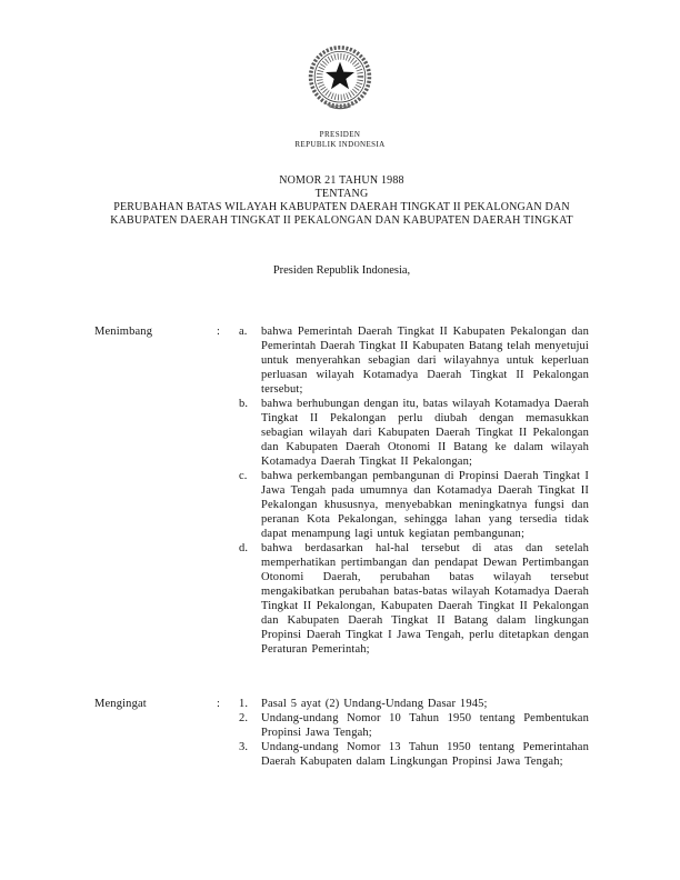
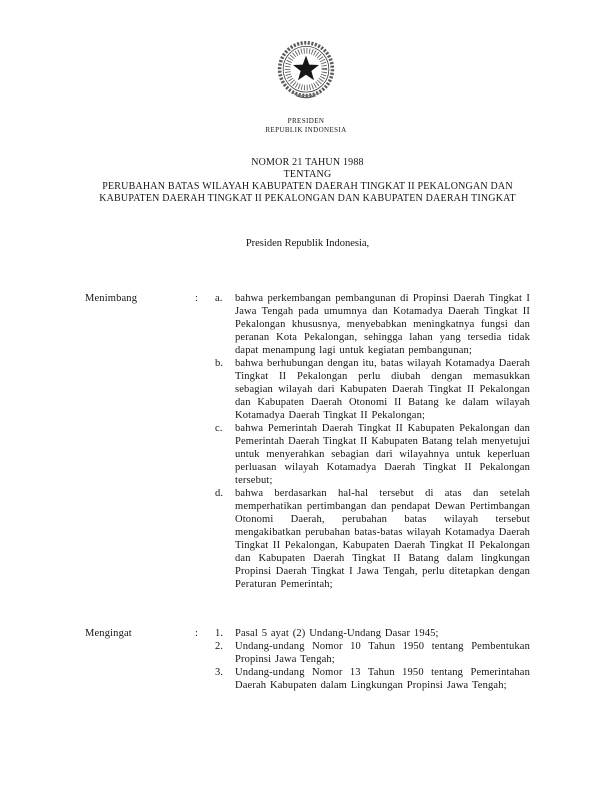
  PRESIDEN
  REPUBLIK INDONESIA
  NOMOR 21 TAHUN 1988
  TENTANG
  PERUBAHAN BATAS WILAYAH KABUPATEN DAERAH TINGKAT II PEKALONGAN DAN
  KABUPATEN DAERAH TINGKAT II PEKALONGAN DAN KABUPATEN DAERAH TINGKAT
  Presiden Republik Indonesia,
  Menimbang
  :
  a.
- bahwa Pemerintah Daerah Tingkat II Kabupaten Pekalongan dan Pemerintah Daerah Tingkat II Kabupaten Batang telah menyetujui untuk menyerahkan sebagian dari wilayahnya untuk keperluan perluasan wilayah Kotamadya Daerah Tingkat II Pekalongan tersebut;
+ bahwa perkembangan pembangunan di Propinsi Daerah Tingkat I Jawa Tengah pada umumnya dan Kotamadya Daerah Tingkat II Pekalongan khususnya, menyebabkan meningkatnya fungsi dan peranan Kota Pekalongan, sehingga lahan yang tersedia tidak dapat menampung lagi untuk kegiatan pembangunan;
  b.
  bahwa berhubungan dengan itu, batas wilayah Kotamadya Daerah Tingkat II Pekalongan perlu diubah dengan memasukkan sebagian wilayah dari Kabupaten Daerah Tingkat II Pekalongan dan Kabupaten Daerah Otonomi II Batang ke dalam wilayah Kotamadya Daerah Tingkat II Pekalongan;
  c.
- bahwa perkembangan pembangunan di Propinsi Daerah Tingkat I Jawa Tengah pada umumnya dan Kotamadya Daerah Tingkat II Pekalongan khususnya, menyebabkan meningkatnya fungsi dan peranan Kota Pekalongan, sehingga lahan yang tersedia tidak dapat menampung lagi untuk kegiatan pembangunan;
+ bahwa Pemerintah Daerah Tingkat II Kabupaten Pekalongan dan Pemerintah Daerah Tingkat II Kabupaten Batang telah menyetujui untuk menyerahkan sebagian dari wilayahnya untuk keperluan perluasan wilayah Kotamadya Daerah Tingkat II Pekalongan tersebut;
  d.
  bahwa berdasarkan hal-hal tersebut di atas dan setelah memperhatikan pertimbangan dan pendapat Dewan Pertimbangan Otonomi Daerah, perubahan batas wilayah tersebut mengakibatkan perubahan batas-batas wilayah Kotamadya Daerah Tingkat II Pekalongan, Kabupaten Daerah Tingkat II Pekalongan dan Kabupaten Daerah Tingkat II Batang dalam lingkungan Propinsi Daerah Tingkat I Jawa Tengah, perlu ditetapkan dengan Peraturan Pemerintah;
  Mengingat
  :
  1.
  Pasal 5 ayat (2) Undang-Undang Dasar 1945;
  2.
  Undang-undang Nomor 10 Tahun 1950 tentang Pembentukan Propinsi Jawa Tengah;
  3.
  Undang-undang Nomor 13 Tahun 1950 tentang Pemerintahan Daerah Kabupaten dalam Lingkungan Propinsi Jawa Tengah;
